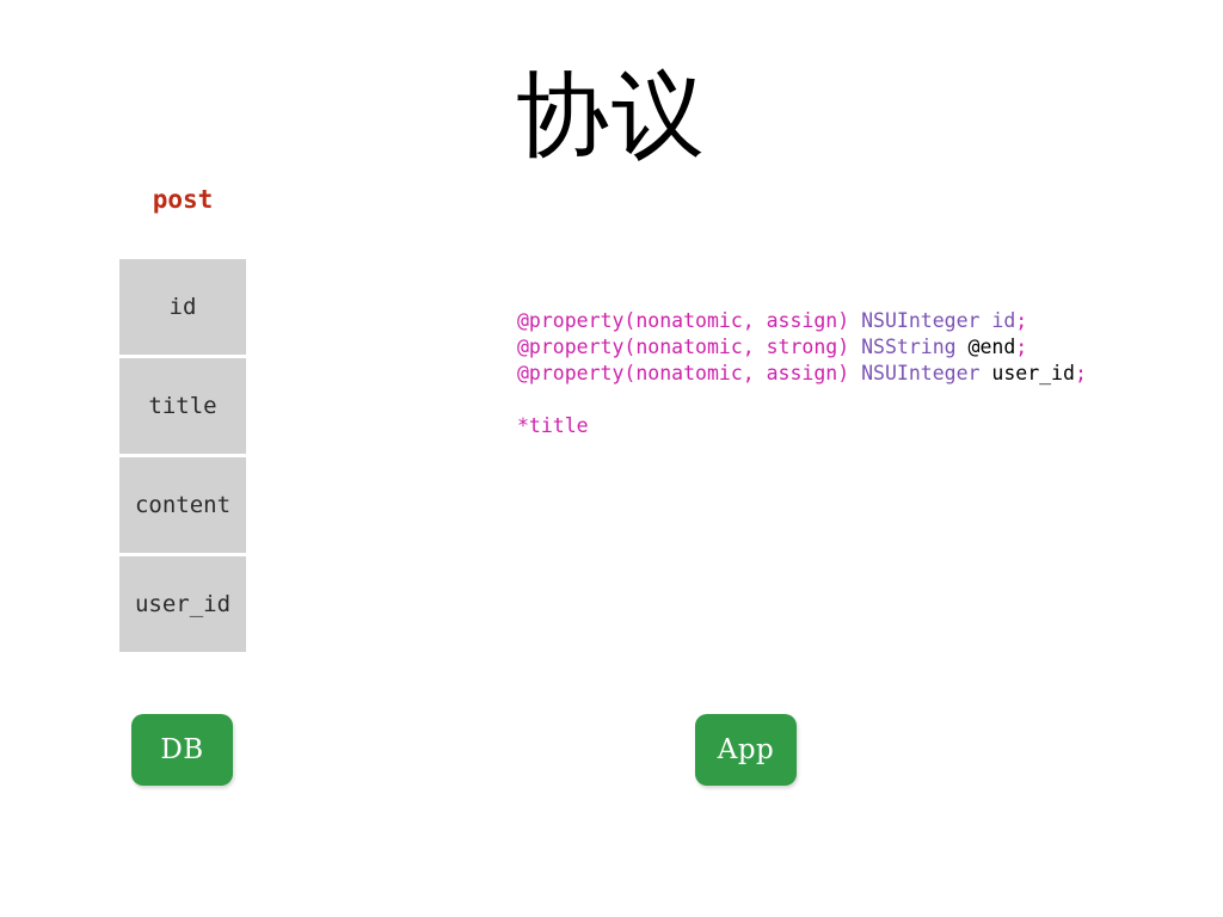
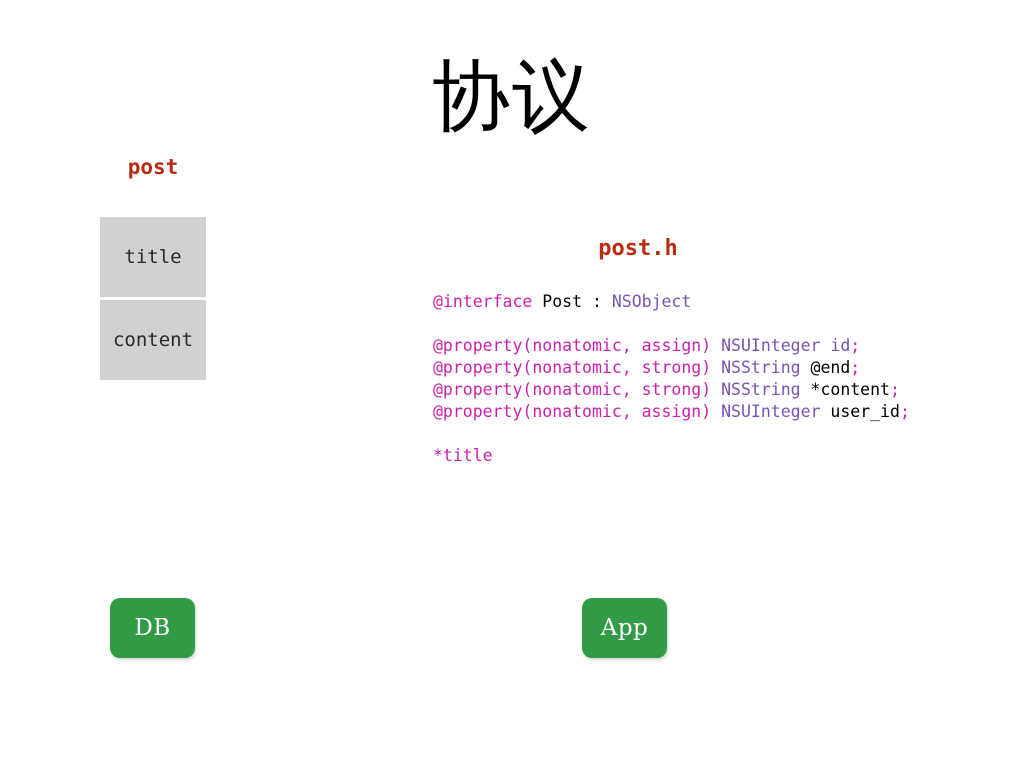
  协议
  post
- id
  title
  content
- user_id
  DB
  App
+ post.h
+ @interface Post : NSObject
  @property(nonatomic, assign) NSUInteger id;
  @property(nonatomic, strong) NSString @end;
+ @property(nonatomic, strong) NSString *content;
  @property(nonatomic, assign) NSUInteger user_id;
  *title
